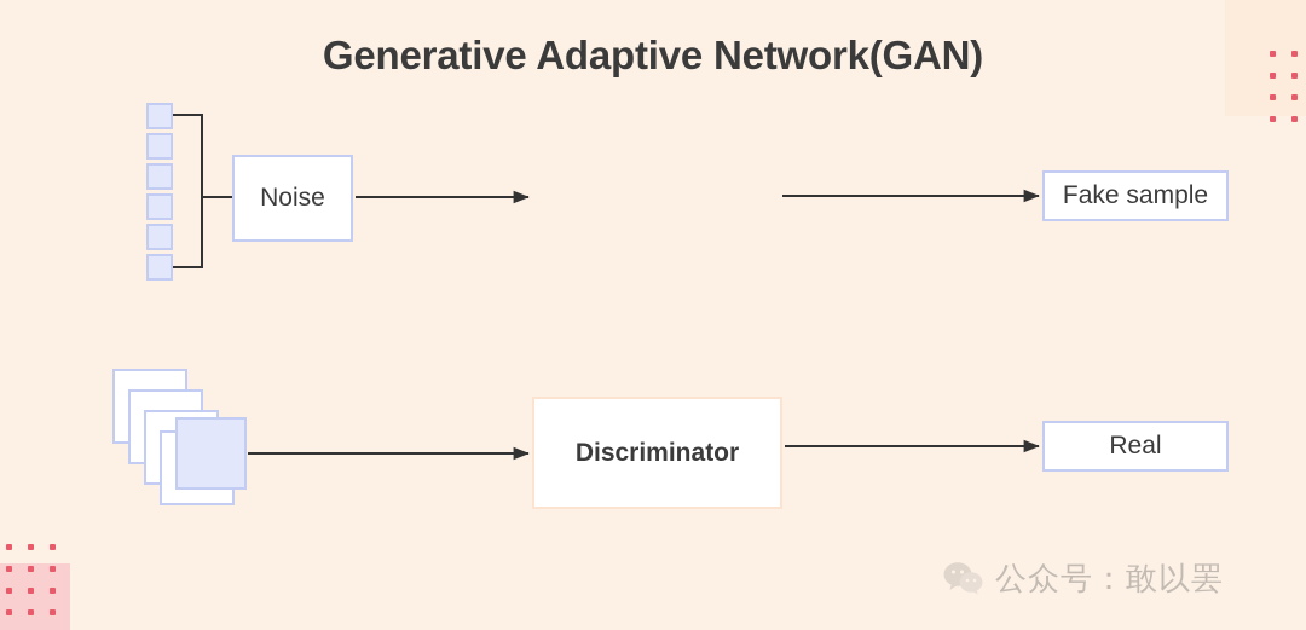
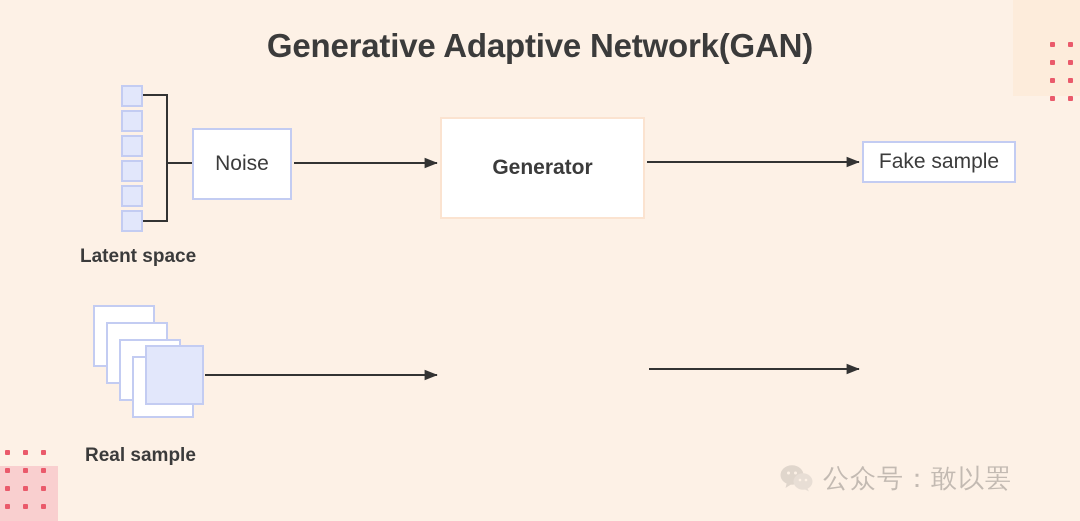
  Generative Adaptive Network(GAN)
+ Latent space
+ Real sample
  Noise
+ Generator
  Fake sample
- Discriminator
- Real
  公众号：敢以罢
